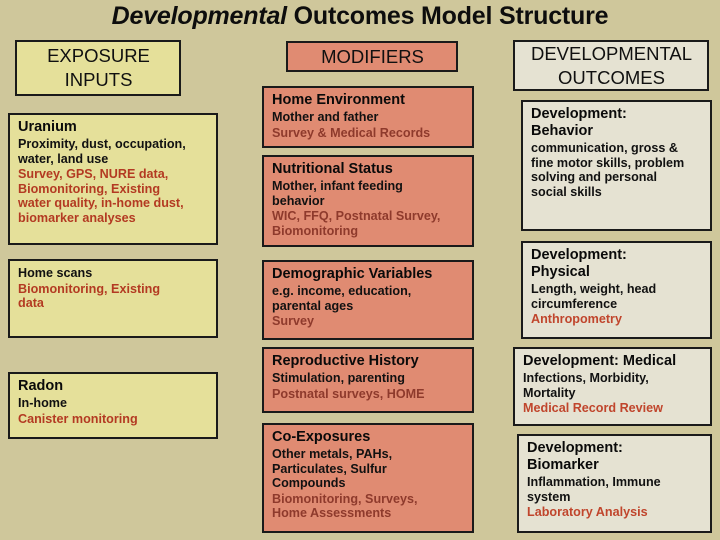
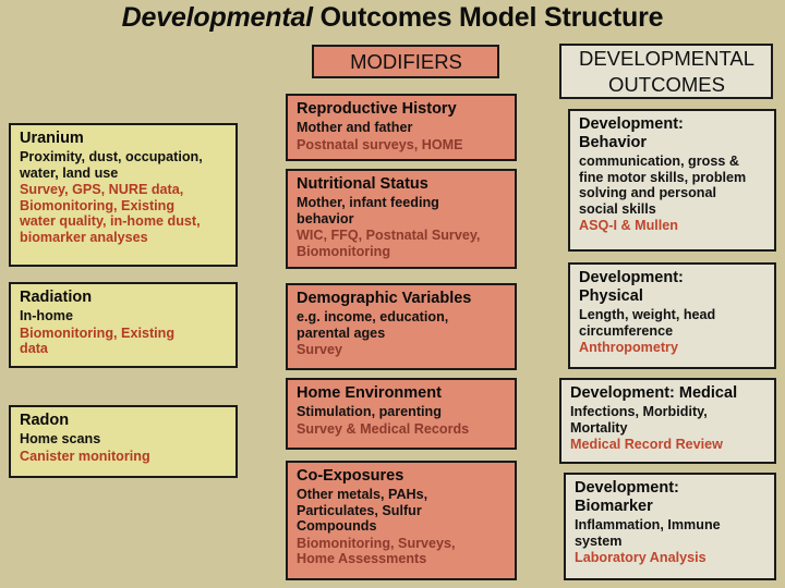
  Developmental Outcomes Model Structure
- EXPOSURE
- INPUTS
  Uranium
  Proximity, dust, occupation,
  water, land use
  Survey, GPS, NURE data,
  Biomonitoring, Existing
  water quality, in-home dust,
  biomarker analyses
+ Radiation
- Home scans
+ In-home
  Biomonitoring, Existing
  data
  Radon
- In-home
+ Home scans
  Canister monitoring
  MODIFIERS
- Home Environment
+ Reproductive History
  Mother and father
- Survey & Medical Records
+ Postnatal surveys, HOME
  Nutritional Status
  Mother, infant feeding
  behavior
  WIC, FFQ, Postnatal Survey,
  Biomonitoring
  Demographic Variables
  e.g. income, education,
  parental ages
  Survey
- Reproductive History
+ Home Environment
  Stimulation, parenting
- Postnatal surveys, HOME
+ Survey & Medical Records
  Co-Exposures
  Other metals, PAHs,
  Particulates, Sulfur
  Compounds
  Biomonitoring, Surveys,
  Home Assessments
  DEVELOPMENTAL
  OUTCOMES
  Development:
  Behavior
  communication, gross &
  fine motor skills, problem
  solving and personal
  social skills
+ ASQ-I & Mullen
  Development:
  Physical
  Length, weight, head
  circumference
  Anthropometry
  Development: Medical
  Infections, Morbidity,
  Mortality
  Medical Record Review
  Development:
  Biomarker
  Inflammation, Immune
  system
  Laboratory Analysis
